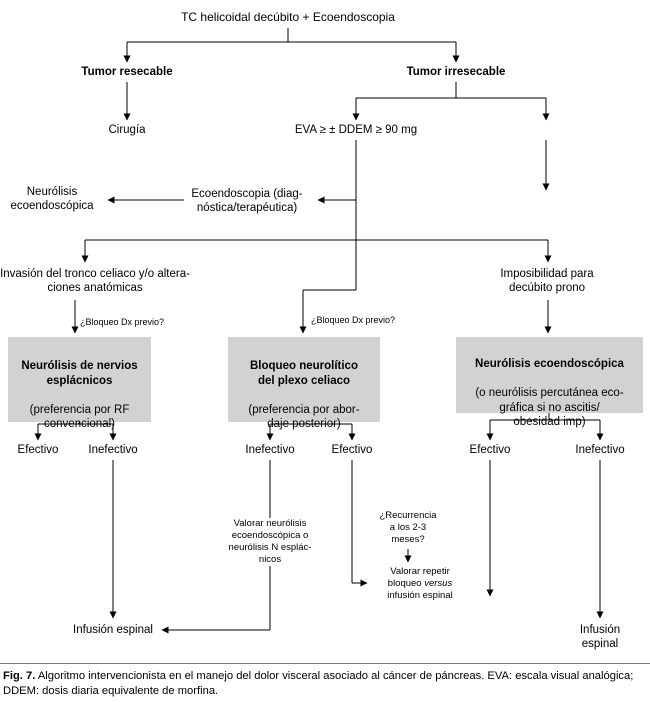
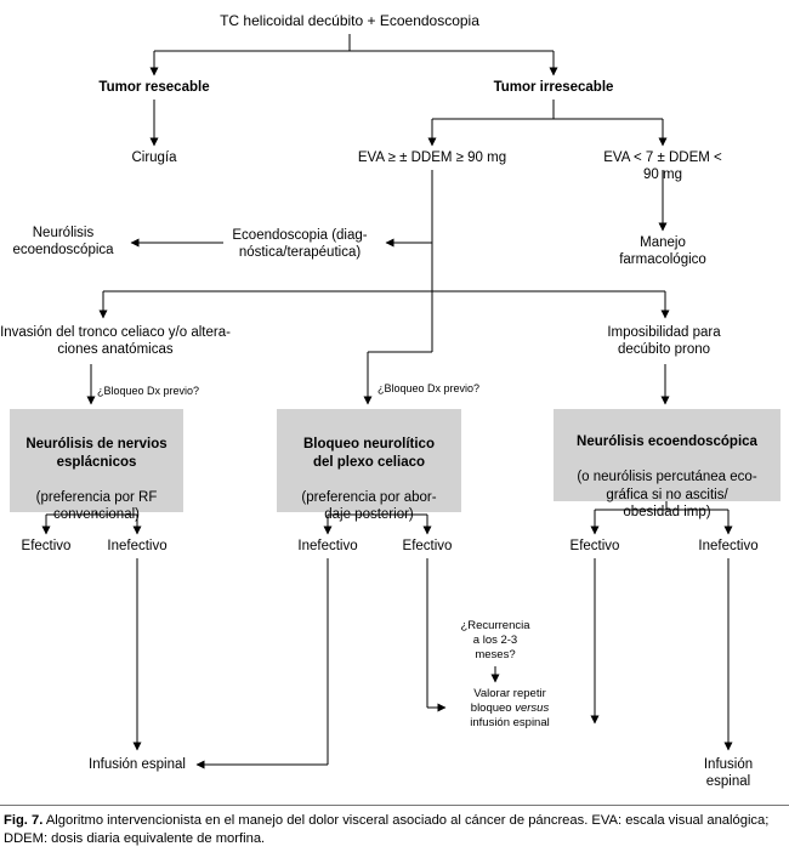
  TC helicoidal decúbito + Ecoendoscopia
  Tumor resecable
  Tumor irresecable
  Cirugía
  EVA ≥ ± DDEM ≥ 90 mg
+ EVA < 7 ± DDEM < 90 mg
  Neurólisis
  ecoendoscópica
  Ecoendoscopia (diag-
  nóstica/terapéutica)
+ Manejo farmacológico
  Invasión del tronco celiaco y/o altera-
  ciones anatómicas
  Imposibilidad para
  decúbito prono
  ¿Bloqueo Dx previo?
  ¿Bloqueo Dx previo?
  Neurólisis de nervios
  esplácnicos
  (preferencia por RF
  convencional)
  Bloqueo neurolítico
  del plexo celiaco
  (preferencia por abor-
  daje posterior)
  Neurólisis ecoendoscópica
  (o neurólisis percutánea eco-
  gráfica si no ascitis/
  obesidad imp)
  Efectivo
  Inefectivo
  Inefectivo
  Efectivo
  Efectivo
  Inefectivo
- Valorar neurólisis
- ecoendoscópica o
- neurólisis N esplác-
- nicos
  ¿Recurrencia
  a los 2-3
  meses?
  Valorar repetir
  bloqueo versus
  infusión espinal
  Infusión espinal
  Infusión espinal
  Fig. 7. Algoritmo intervencionista en el manejo del dolor visceral asociado al cáncer de páncreas. EVA: escala visual analógica; DDEM: dosis diaria equivalente de morfina.
